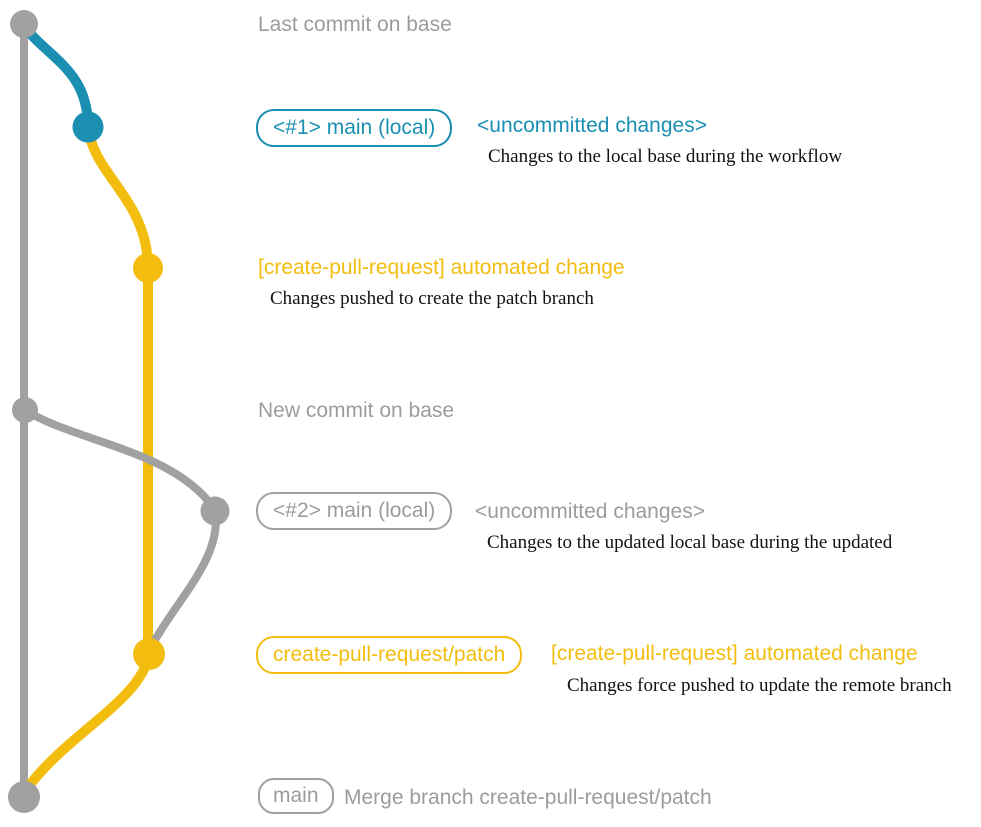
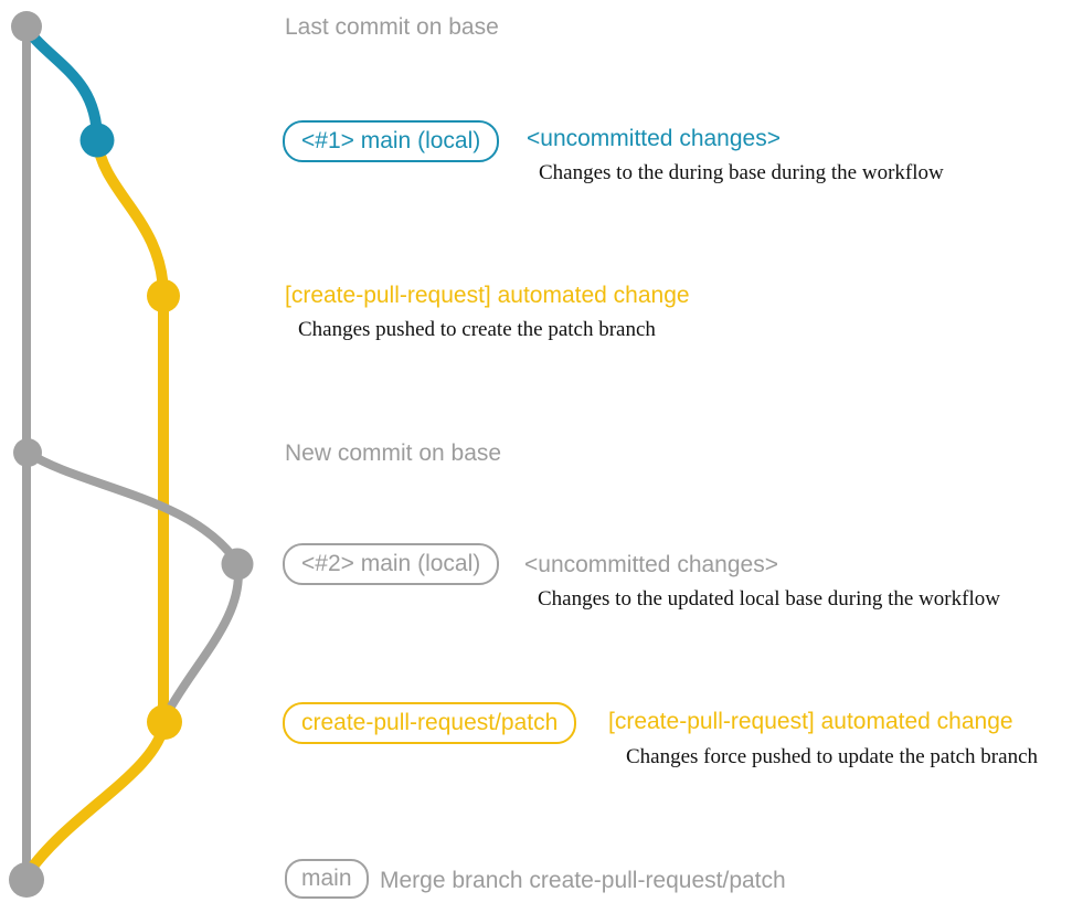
  Last commit on base
  <#1> main (local)
  <uncommitted changes>
- Changes to the local base during the workflow
+ Changes to the during base during the workflow
  [create-pull-request] automated change
  Changes pushed to create the patch branch
  New commit on base
  <#2> main (local)
  <uncommitted changes>
- Changes to the updated local base during the updated
+ Changes to the updated local base during the workflow
  create-pull-request/patch
  [create-pull-request] automated change
- Changes force pushed to update the remote branch
+ Changes force pushed to update the patch branch
  main
  Merge branch create-pull-request/patch
